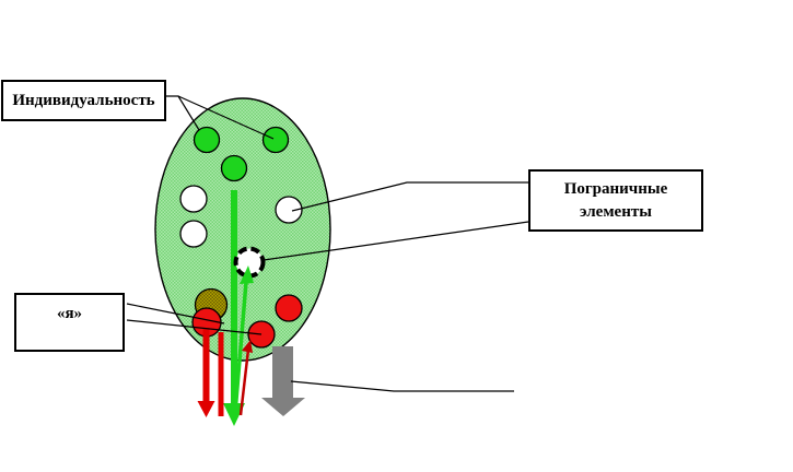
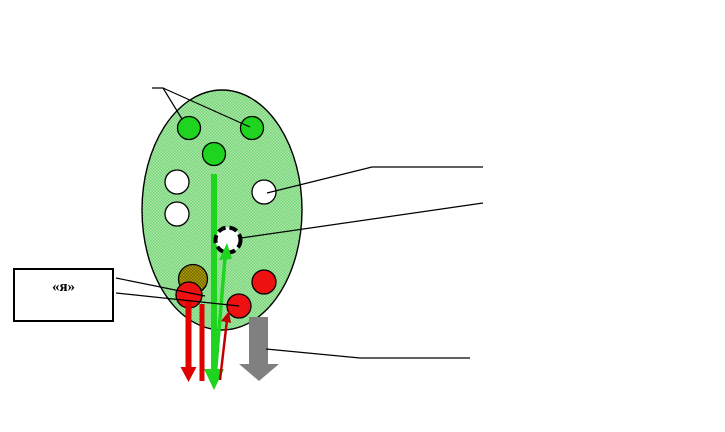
- Индивидуальность
- Пограничные
- элементы
  «я»
